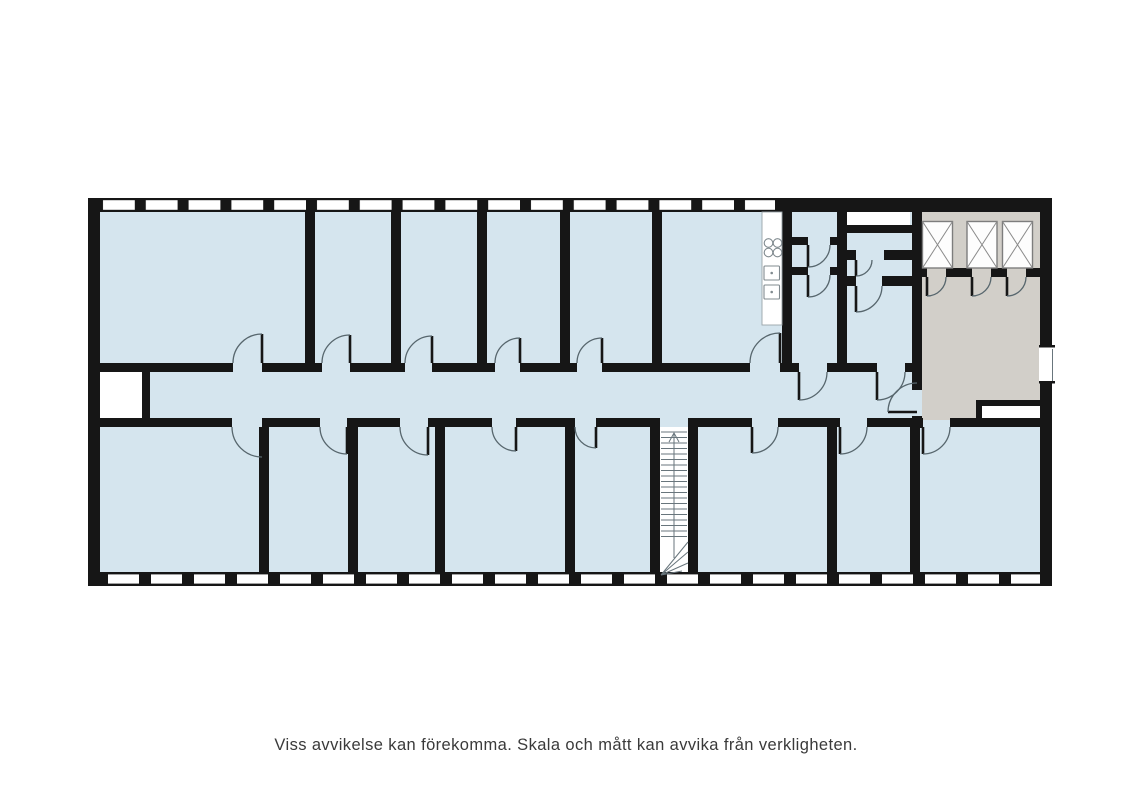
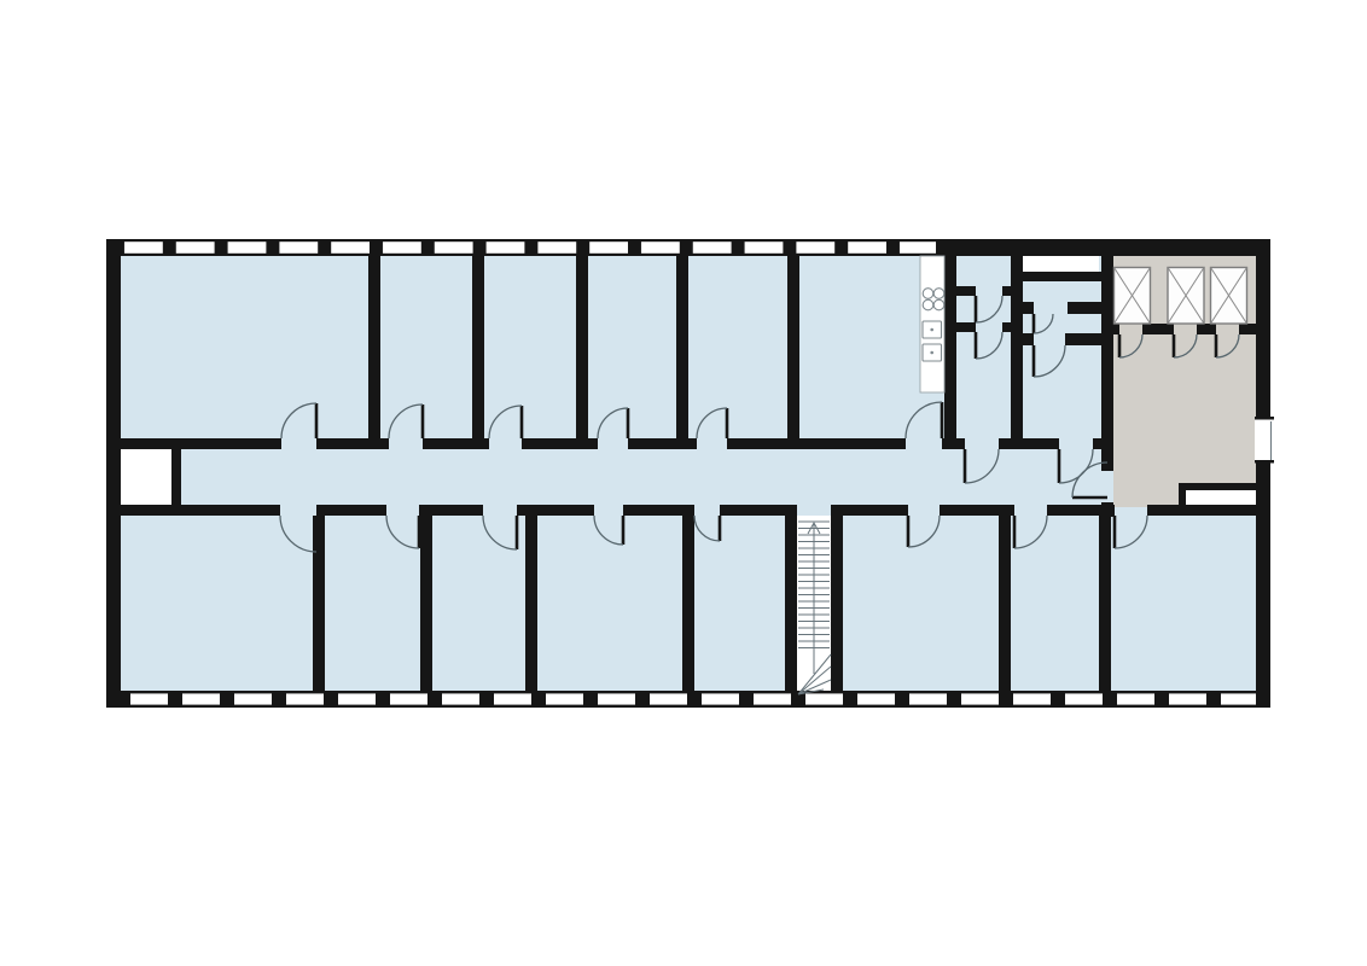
- Viss avvikelse kan förekomma. Skala och mått kan avvika från verkligheten.
